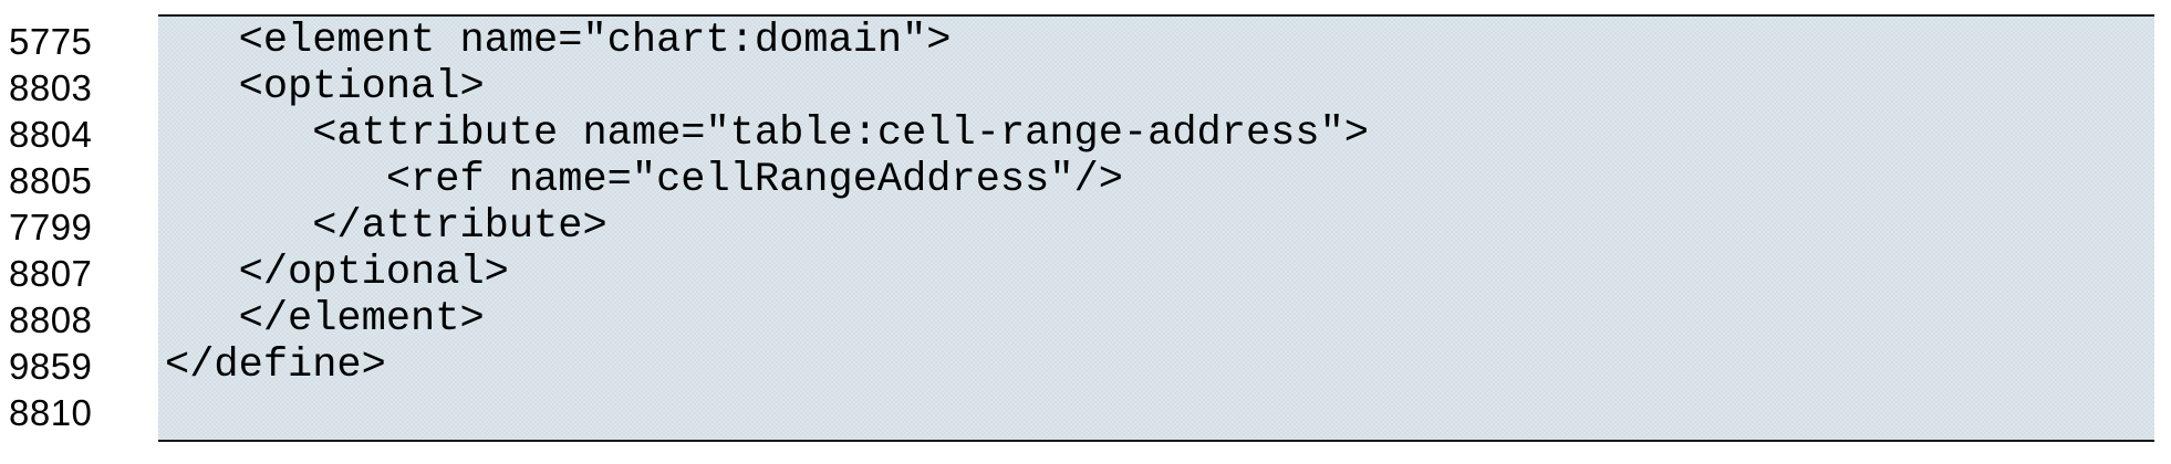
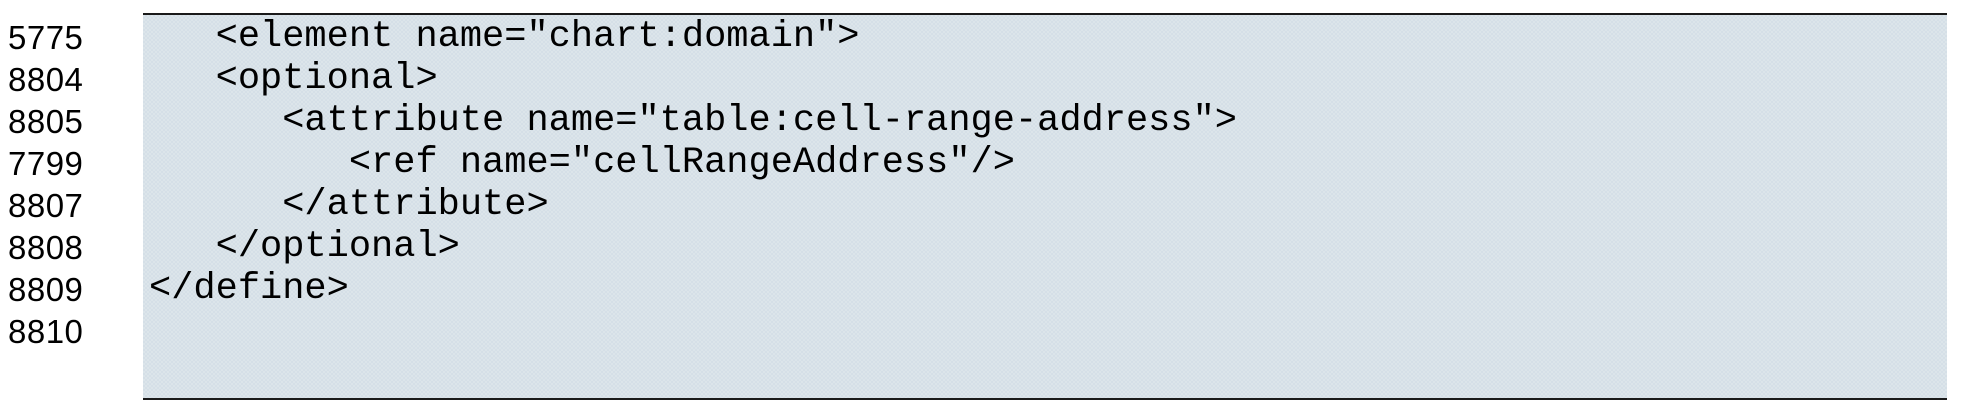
  5775
- 8803
  8804
  8805
  7799
  8807
  8808
- 9859
+ 8809
  8810
  <element name="chart:domain">
  <optional>
  <attribute name="table:cell-range-address">
  <ref name="cellRangeAddress"/>
  </attribute>
  </optional>
- </element>
  </define>
